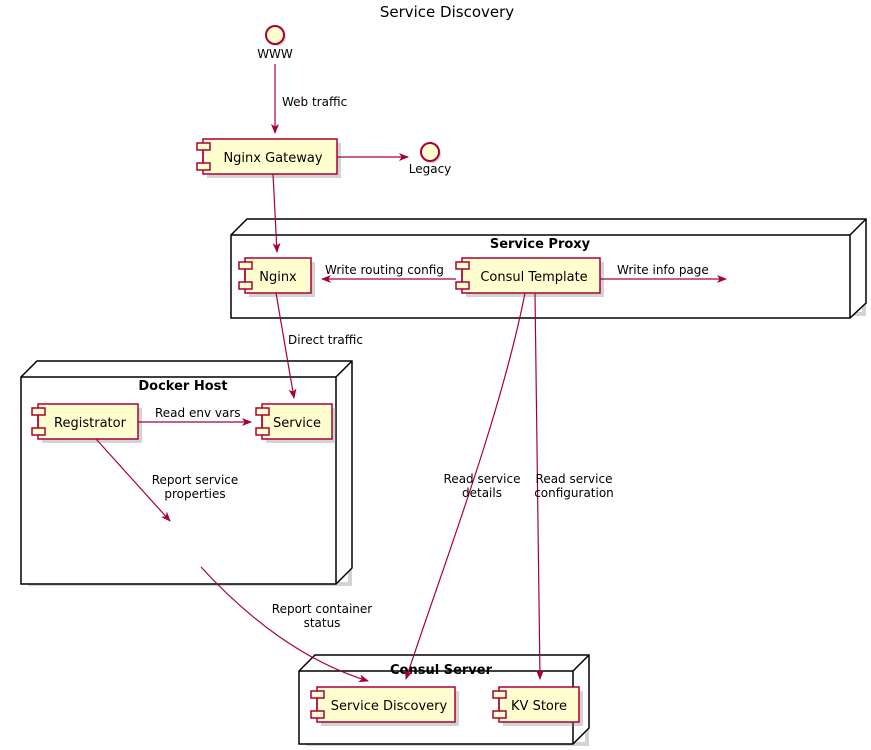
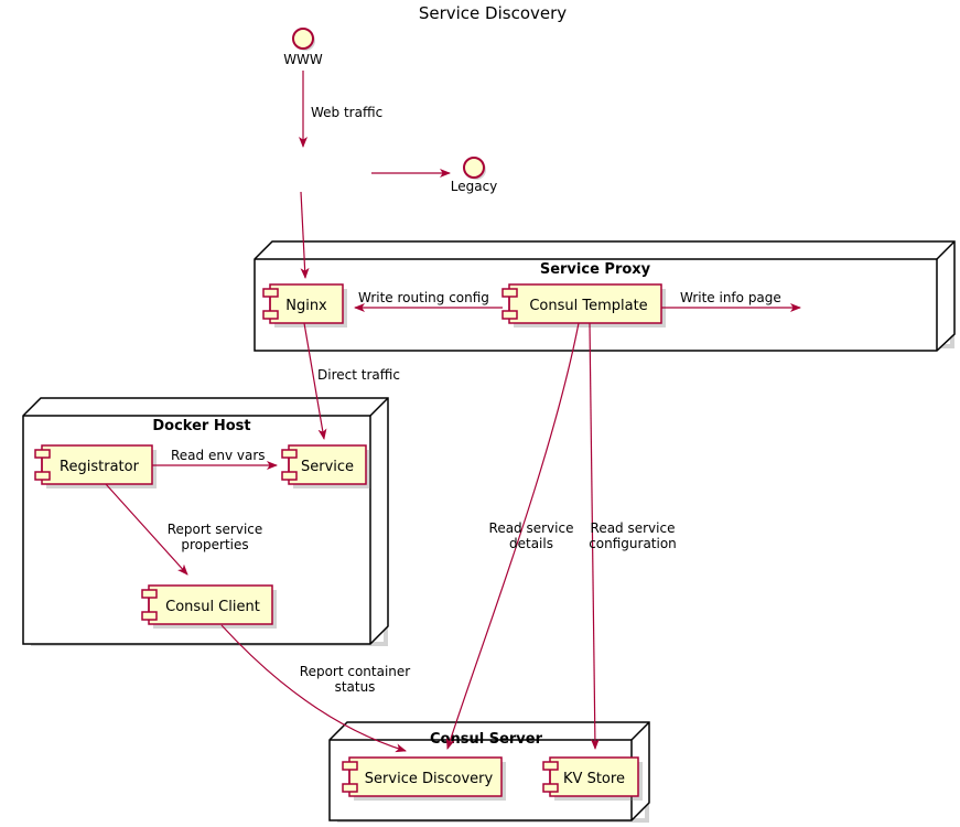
  Service Discovery
  Service Proxy
  Nginx
  Consul Template
  Docker Host
  Registrator
  Service
+ Consul Client
  Consul Server
  Service Discovery
  KV Store
- Nginx Gateway
  WWW
  Legacy
  Web traffic
  Write routing config
  Write info page
  Direct traffic
  Read env vars
  Report service
  properties
  Report container
  status
  Read service
  details
  Read service
  configuration
